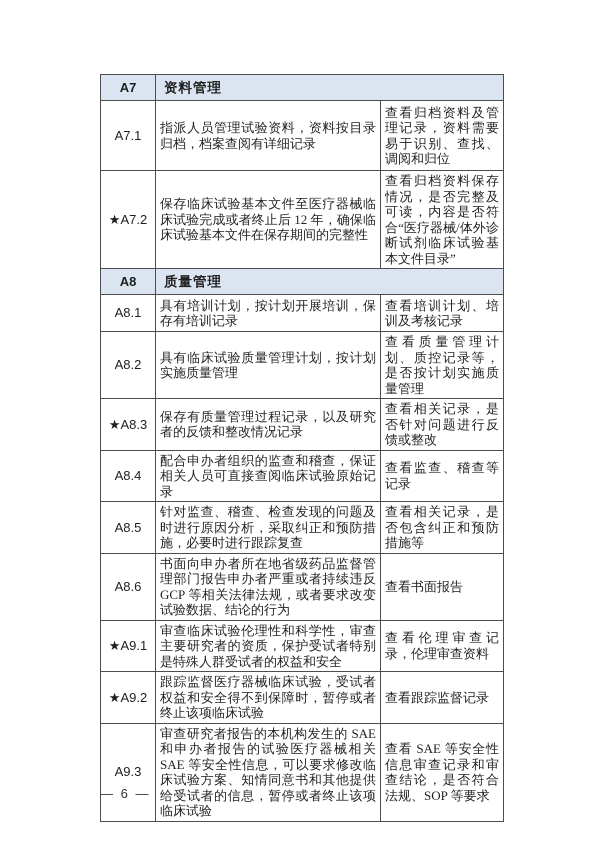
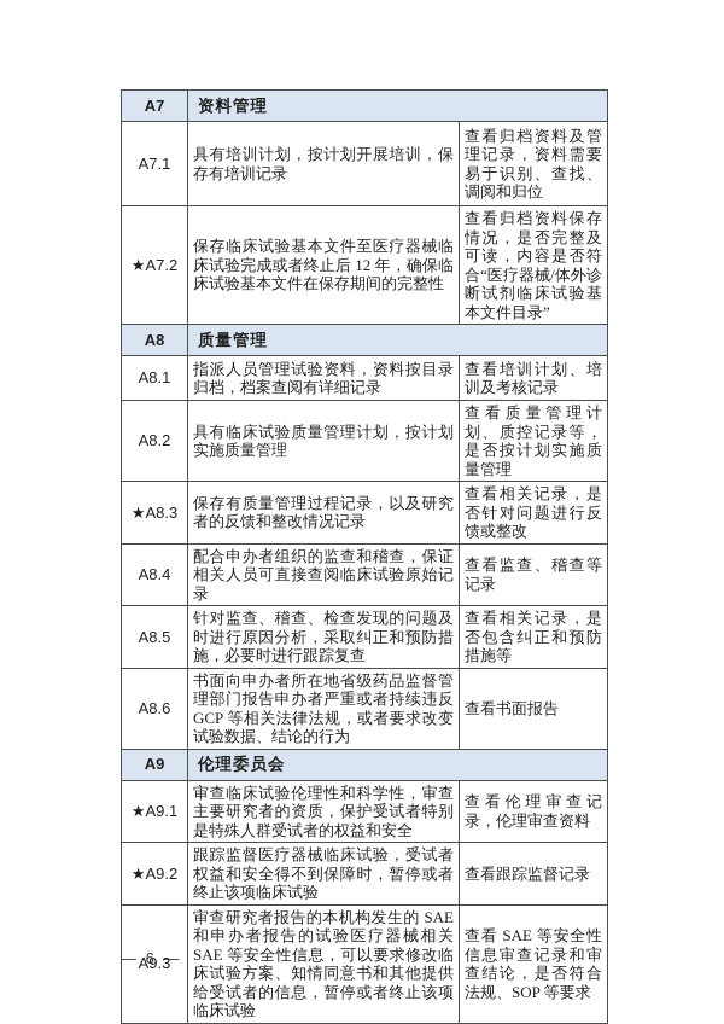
  A7	资料管理
- A7.1	指派人员管理试验资料，资料按目录归档，档案查阅有详细记录	查看归档资料及管理记录，资料需要易于识别、查找、调阅和归位
+ A7.1	具有培训计划，按计划开展培训，保存有培训记录	查看归档资料及管理记录，资料需要易于识别、查找、调阅和归位
  ★A7.2	保存临床试验基本文件至医疗器械临床试验完成或者终止后 12 年，确保临床试验基本文件在保存期间的完整性	查看归档资料保存情况，是否完整及可读，内容是否符合“医疗器械/体外诊断试剂临床试验基本文件目录”
  A8	质量管理
- A8.1	具有培训计划，按计划开展培训，保存有培训记录	查看培训计划、培训及考核记录
+ A8.1	指派人员管理试验资料，资料按目录归档，档案查阅有详细记录	查看培训计划、培训及考核记录
  A8.2	具有临床试验质量管理计划，按计划实施质量管理	查看质量管理计划、质控记录等，是否按计划实施质量管理
  ★A8.3	保存有质量管理过程记录，以及研究者的反馈和整改情况记录	查看相关记录，是否针对问题进行反馈或整改
  A8.4	配合申办者组织的监查和稽查，保证相关人员可直接查阅临床试验原始记录	查看监查、稽查等记录
  A8.5	针对监查、稽查、检查发现的问题及时进行原因分析，采取纠正和预防措施，必要时进行跟踪复查	查看相关记录，是否包含纠正和预防措施等
  A8.6	书面向申办者所在地省级药品监督管理部门报告申办者严重或者持续违反 GCP 等相关法律法规，或者要求改变试验数据、结论的行为	查看书面报告
+ A9	伦理委员会
  ★A9.1	审查临床试验伦理性和科学性，审查主要研究者的资质，保护受试者特别是特殊人群受试者的权益和安全	查看伦理审查记录，伦理审查资料
  ★A9.2	跟踪监督医疗器械临床试验，受试者权益和安全得不到保障时，暂停或者终止该项临床试验	查看跟踪监督记录
  A9.3	审查研究者报告的本机构发生的 SAE 和申办者报告的试验医疗器械相关 SAE 等安全性信息，可以要求修改临床试验方案、知情同意书和其他提供给受试者的信息，暂停或者终止该项临床试验	查看 SAE 等安全性信息审查记录和审查结论，是否符合法规、SOP 等要求
  — 6 —
